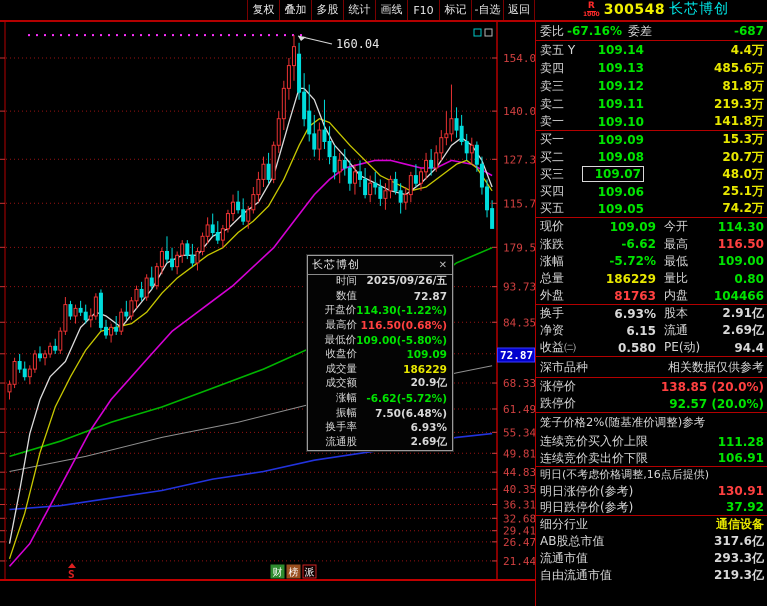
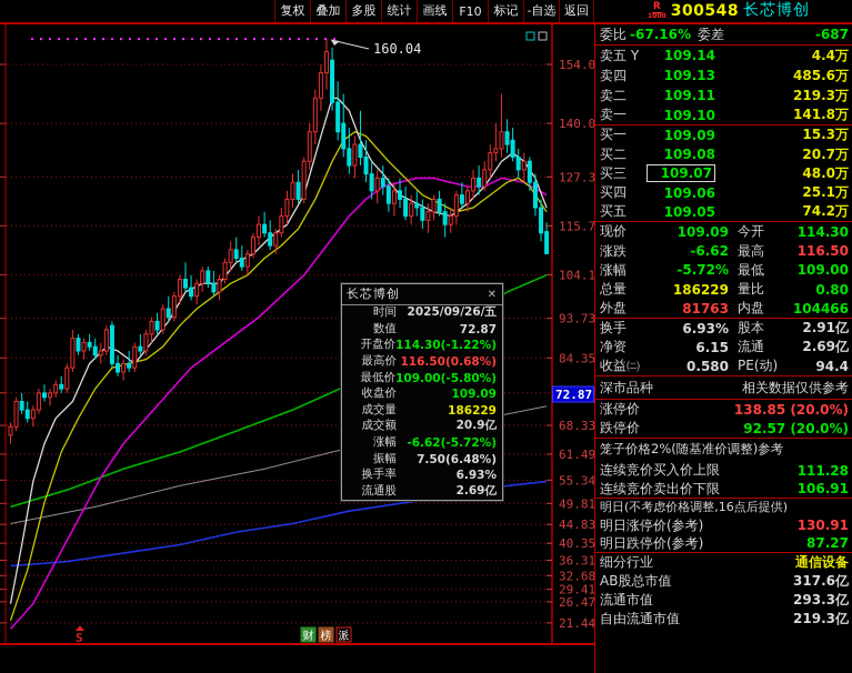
  154.0
  140.0
  127.3
  115.7
- 179.5
+ 104.1
  93.73
  84.35
  68.33
  61.49
  55.34
  49.81
  44.83
  40.35
  36.31
  32.68
  29.41
  26.47
  21.44
  72.87
  160.04
  S
  财
  榜
  派
  复权
  叠加
  多股
  统计
  画线
  F10
  标记
  -自选
  返回
  R
  300548
  长芯博创
  长芯博创
  ✕
  时间
  2025/09/26/五
  数值
  72.87
  开盘价
  114.30(-1.22%)
  最高价
  116.50(0.68%)
  最低价
  109.00(-5.80%)
  收盘价
  109.09
  成交量
  186229
  成交额
  20.9亿
  涨幅
  -6.62(-5.72%)
  振幅
  7.50(6.48%)
  换手率
  6.93%
  流通股
  2.69亿
  委比
  -67.16%
  委差
  -687
  卖五 Y
  109.14
  4.4万
  卖四
  109.13
  485.6万
- 卖三
- 109.12
- 81.8万
  卖二
  109.11
  219.3万
  卖一
  109.10
  141.8万
  买一
  109.09
  15.3万
  买二
  109.08
  20.7万
  买三
  109.07
  48.0万
  买四
  109.06
  25.1万
  买五
  109.05
  74.2万
  现价
  109.09
  今开
  114.30
  涨跌
  -6.62
  最高
  116.50
  涨幅
  -5.72%
  最低
  109.00
  总量
  186229
  量比
  0.80
  外盘
  81763
  内盘
  104466
  换手
  6.93%
  股本
  2.91亿
  净资
  6.15
  流通
  2.69亿
  收益㈡
  0.580
  PE(动)
  94.4
  深市品种
  相关数据仅供参考
  涨停价
  138.85 (20.0%)
  跌停价
  92.57 (20.0%)
  笼子价格2%(随基准价调整)参考
  连续竞价买入价上限
  111.28
  连续竞价卖出价下限
  106.91
  明日(不考虑价格调整,16点后提供)
  明日涨停价(参考)
  130.91
  明日跌停价(参考)
- 37.92
+ 87.27
  细分行业
  通信设备
  AB股总市值
  317.6亿
  流通市值
  293.3亿
  自由流通市值
  219.3亿
